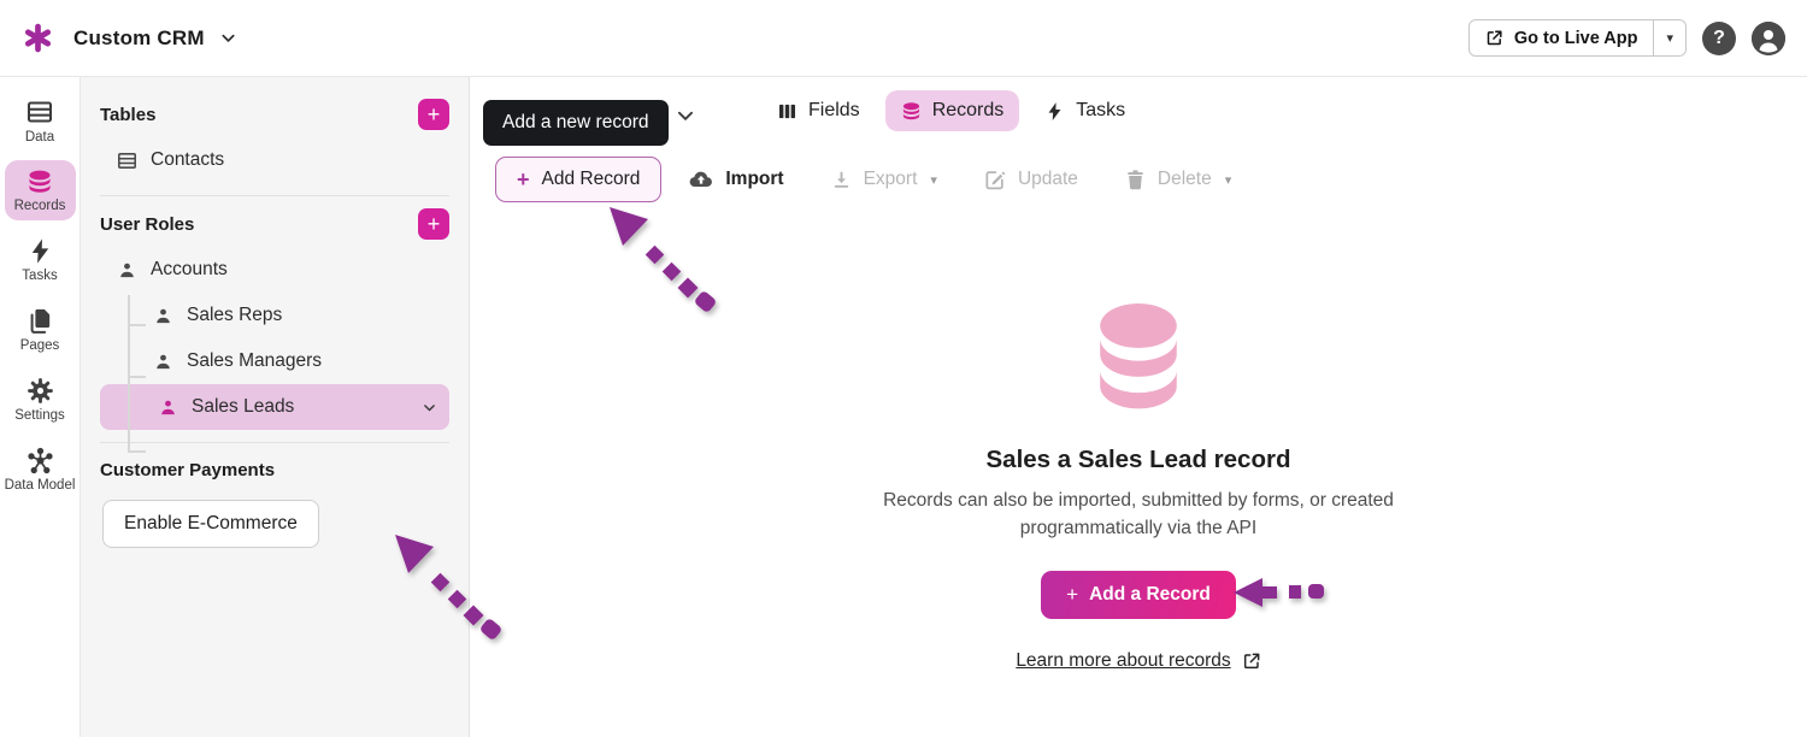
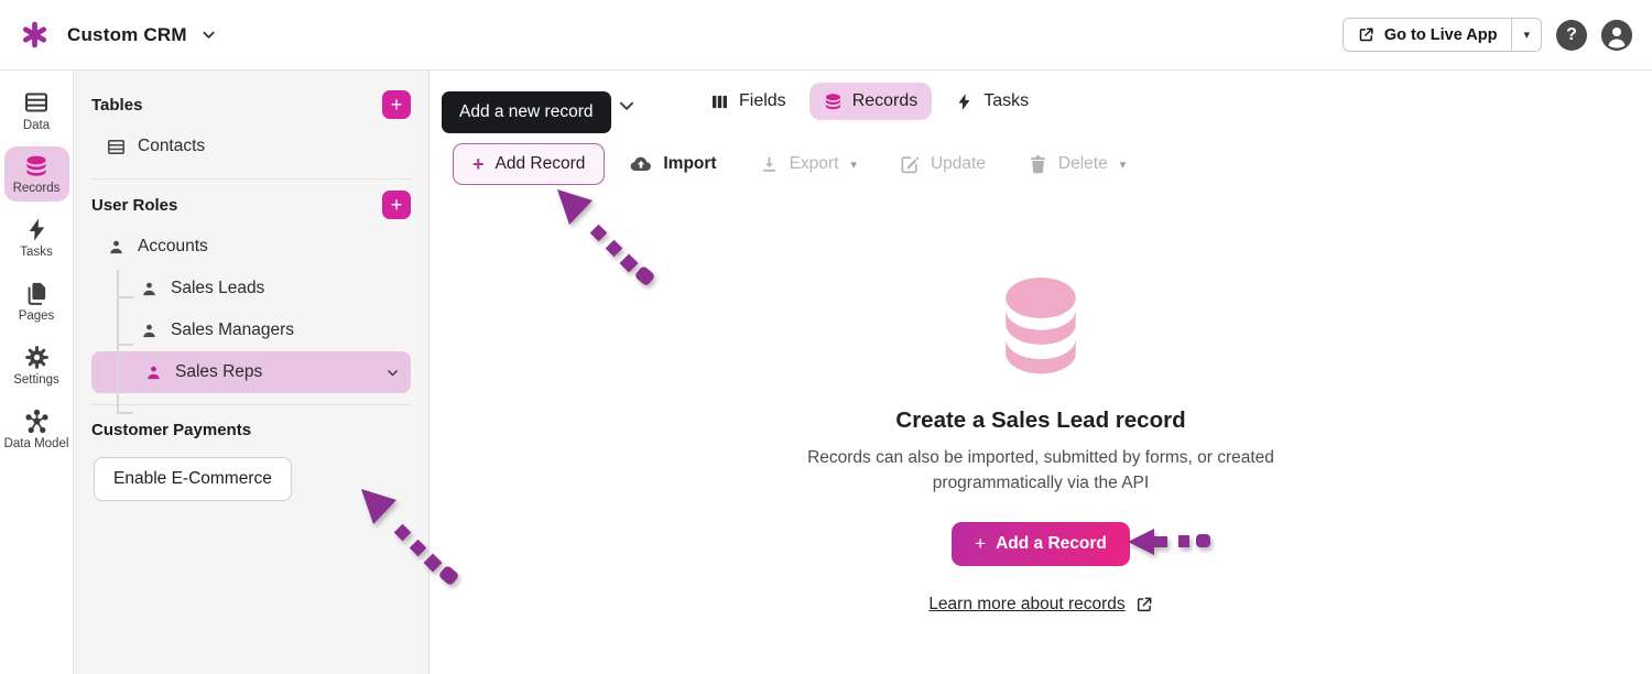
  Custom CRM
  Go to Live App
  ▾
  ?
  Data
  Records
  Tasks
  Pages
  Settings
  Data Model
  Tables
  +
  Contacts
  User Roles
  +
  Accounts
- Sales Reps
+ Sales Leads
  Sales Managers
- Sales Leads
+ Sales Reps
  Customer Payments
  Enable E-Commerce
  Add a new record
  Fields
  Records
  Tasks
  +
  Add Record
  Import
  Export
  ▾
  Update
  Delete
  ▾
- Sales a Sales Lead record
+ Create a Sales Lead record
  Records can also be imported, submitted by forms, or created programmatically via the API
  +
  Add a Record
  Learn more about records
